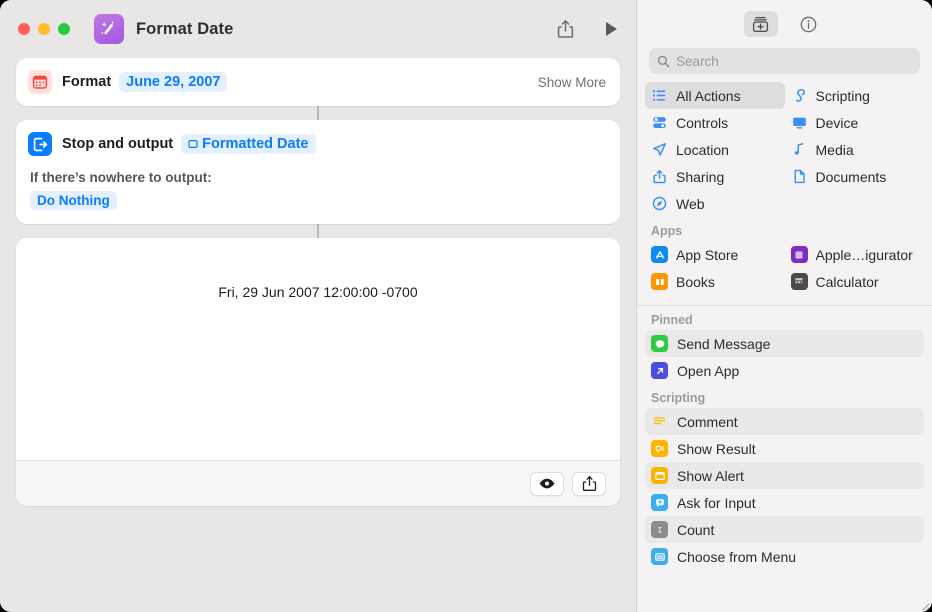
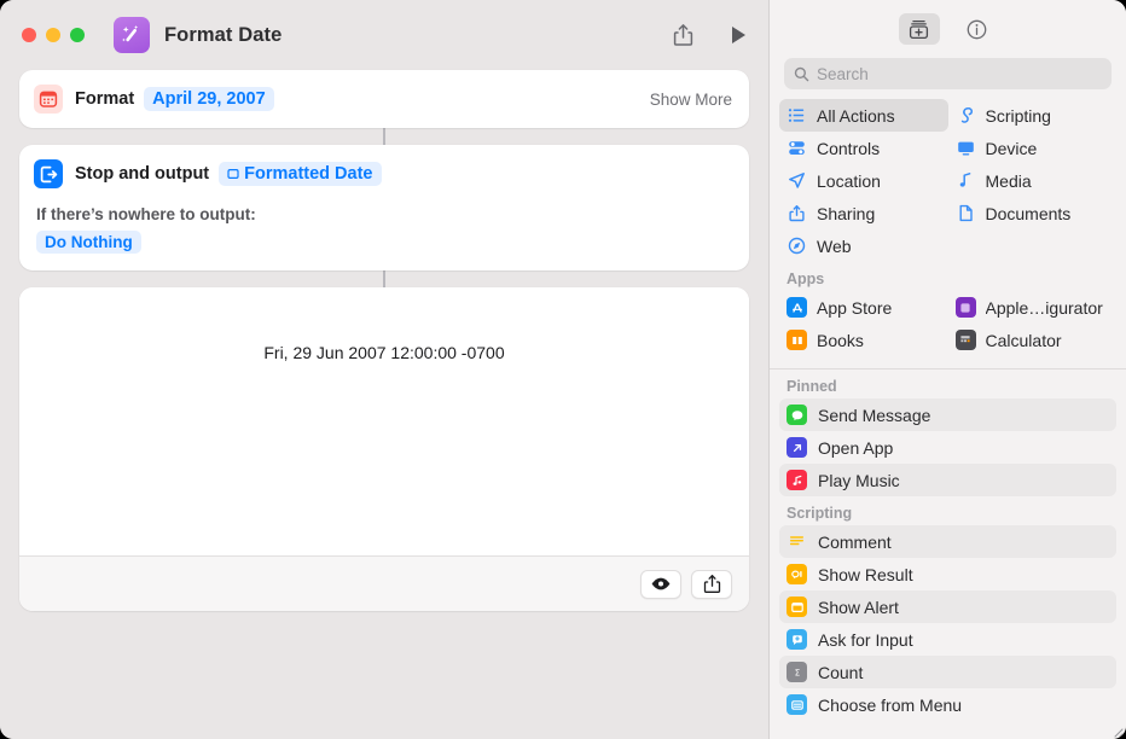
  Format Date
  Format
- June 29, 2007
+ April 29, 2007
  Show More
  Stop and output
  Formatted Date
  If there’s nowhere to output:
  Do Nothing
  Fri, 29 Jun 2007 12:00:00 -0700
  Search
  All Actions
  Scripting
  Controls
  Device
  Location
  Media
  Sharing
  Documents
  Web
  Apps
  App Store
  Apple…igurator
  Books
  Calculator
  Pinned
  Send Message
  Open App
+ Play Music
  Scripting
  Comment
  Show Result
  Show Alert
  Ask for Input
  Σ
  Count
  Choose from Menu
